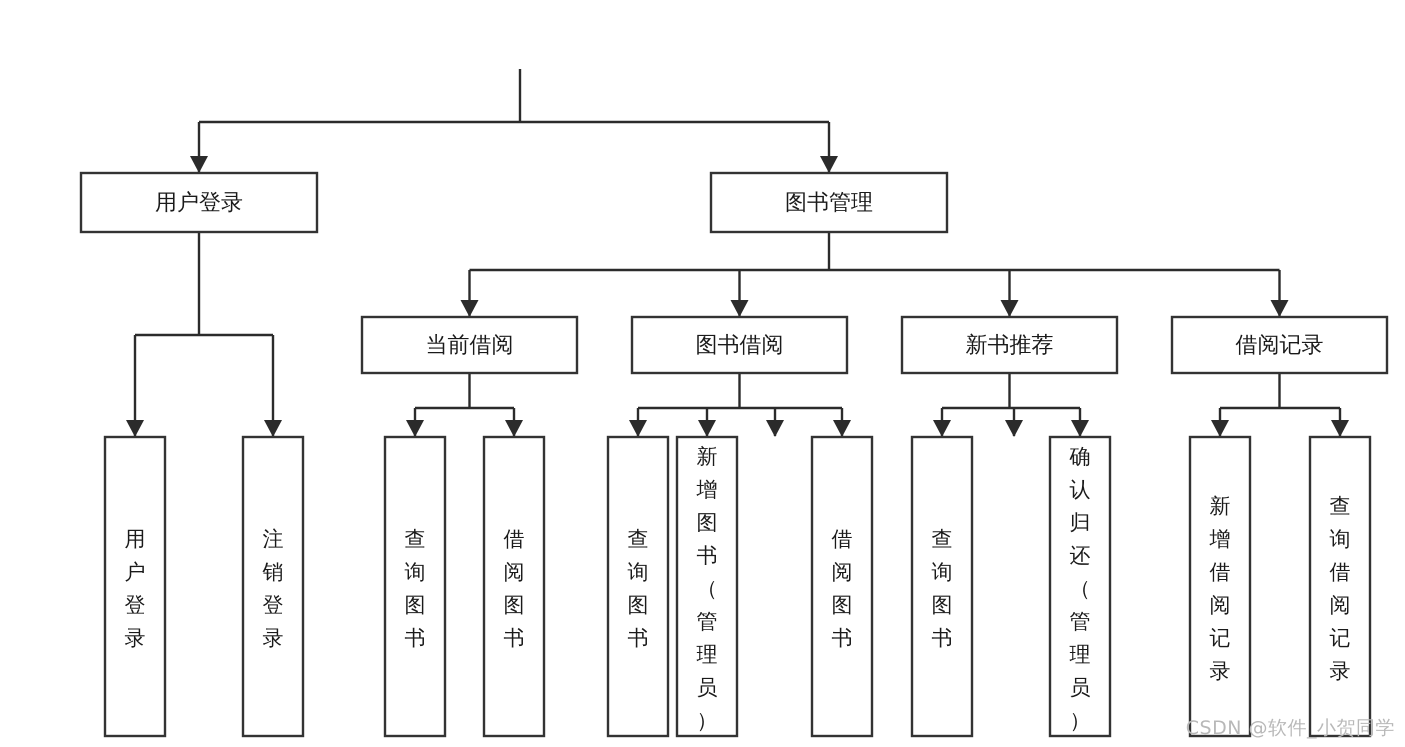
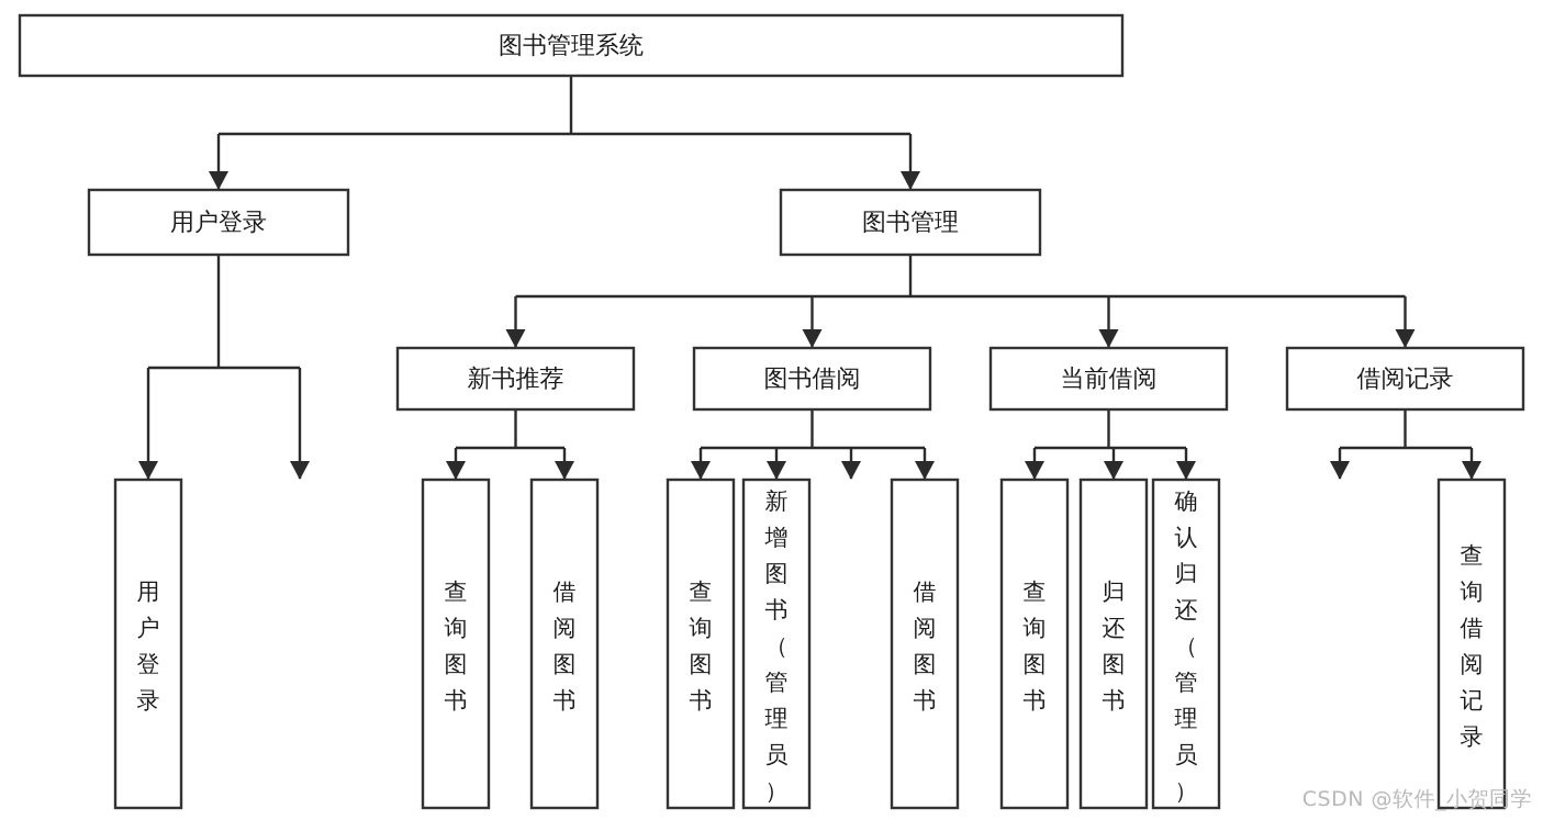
+ 图书管理系统
  用户登录
  图书管理
- 当前借阅
+ 新书推荐
  图书借阅
- 新书推荐
+ 当前借阅
  借阅记录
  用户登录
- 注销登录
  查询图书
  借阅图书
  查询图书
  新增图书（管理员）
  借阅图书
  查询图书
+ 归还图书
  确认归还（管理员）
- 新增借阅记录
  查询借阅记录
  CSDN @软件_小贺同学
